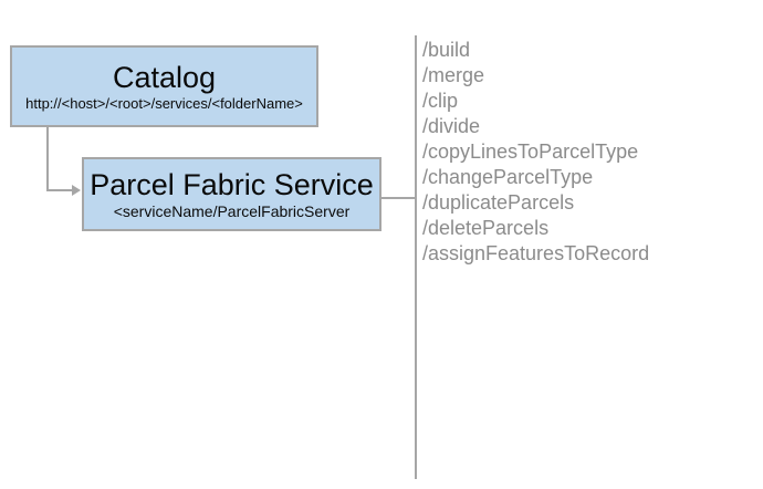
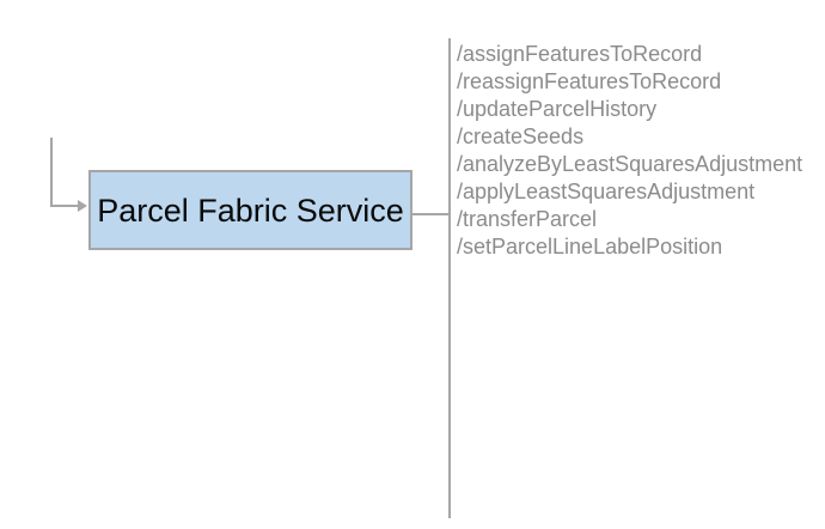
- Catalog
- http://<host>/<root>/services/<folderName>
  Parcel Fabric Service
- <serviceName/ParcelFabricServer
- /build
- /merge
- /clip
- /divide
- /copyLinesToParcelType
- /changeParcelType
- /duplicateParcels
- /deleteParcels
  /assignFeaturesToRecord
+ /reassignFeaturesToRecord
+ /updateParcelHistory
+ /createSeeds
+ /analyzeByLeastSquaresAdjustment
+ /applyLeastSquaresAdjustment
+ /transferParcel
+ /setParcelLineLabelPosition
